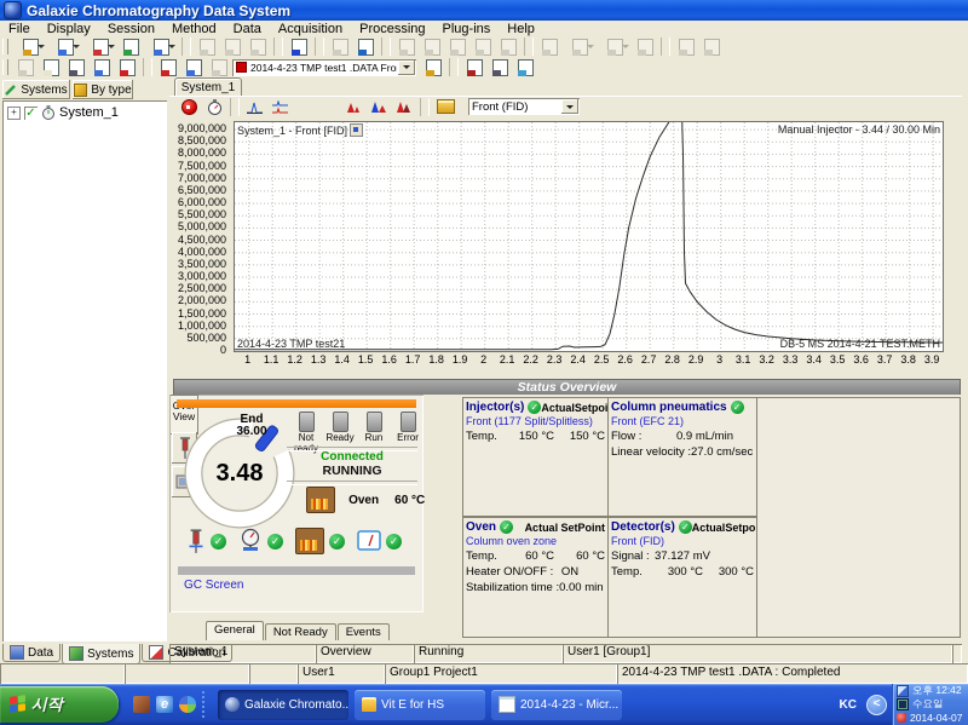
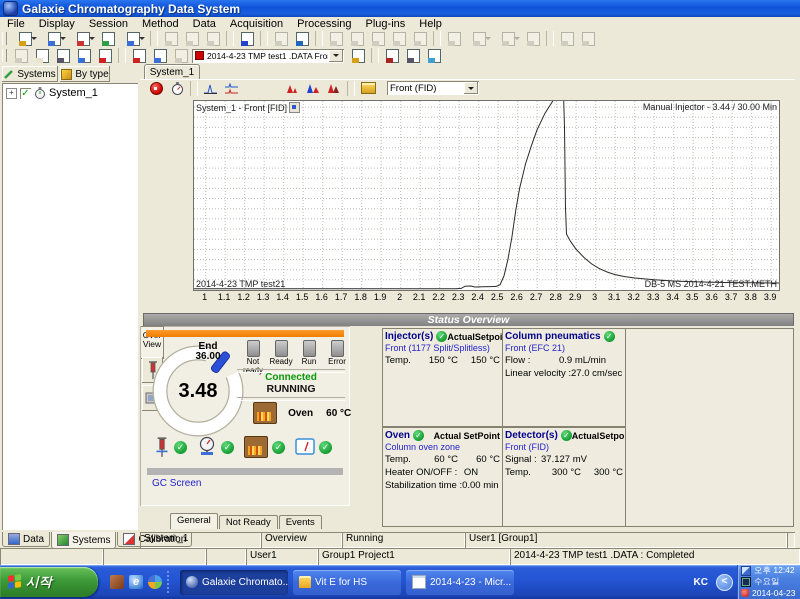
  Galaxie Chromatography Data System
  File
  Display
  Session
  Method
  Data
  Acquisition
  Processing
  Plug-ins
  Help
  2014-4-23 TMP test1 .DATA Fro
  Systems
  By type
  +
  ✓
  System_1
  System_1
  Front (FID)
- 0
- 500,000
- 1,000,000
- 1,500,000
- 2,000,000
- 2,500,000
- 3,000,000
- 3,500,000
- 4,000,000
- 4,500,000
- 5,000,000
- 5,500,000
- 6,000,000
- 6,500,000
- 7,000,000
- 7,500,000
- 8,000,000
- 8,500,000
- 9,000,000
  System_1 - Front [FID]
  Manual Injector - 3.44 / 30.00 Min
  2014-4-23 TMP test21
  DB-5 MS 2014-4-21 TEST.METH
  1
  1.1
  1.2
  1.3
  1.4
  1.5
  1.6
  1.7
  1.8
  1.9
  2
  2.1
  2.2
  2.3
  2.4
  2.5
  2.6
  2.7
  2.8
  2.9
  3
  3.1
  3.2
  3.3
  3.4
  3.5
  3.6
  3.7
  3.8
  3.9
  Status Overview
  View
  End
  36.00
  3.48
  Not ready
  Ready
  Run
  Error
  Connected
  RUNNING
  Oven 60 °C
  ✓
  ✓
  ✓
  ✓
  GC Screen
  General
  Not Ready
  Events
  Injector(s)
  ✓
  Actual
  Front (1177 Split/Splitless)
  Temp.
  150 °C
  150 °C
  Column pneumatics
  ✓
  Front (EFC 21)
  Flow :
  0.9 mL/min
  Linear velocity :
  27.0 cm/sec
  Oven
  ✓
  Actual
  SetPoint
  Column oven zone
  Temp.
  60 °C
  60 °C
  Heater ON/OFF :
  ON
  Stabilization time :
  0.00 min
  Detector(s)
  ✓
  Actual
  Front (FID)
  Signal :
  37.127 mV
  Temp.
  300 °C
  300 °C
  Data
  Systems
  Calibration
  System_1
  Overview
  Running
  User1 [Group1]
  User1
  Group1 Project1
  2014-4-23 TMP test1 .DATA : Completed
  시작
  e
  Galaxie Chromato..
  Vit E for HS
  2014-4-23 - Micr...
  KC
  <
  오후 12:42
  수요일
- 2014-04-07
+ 2014-04-23
